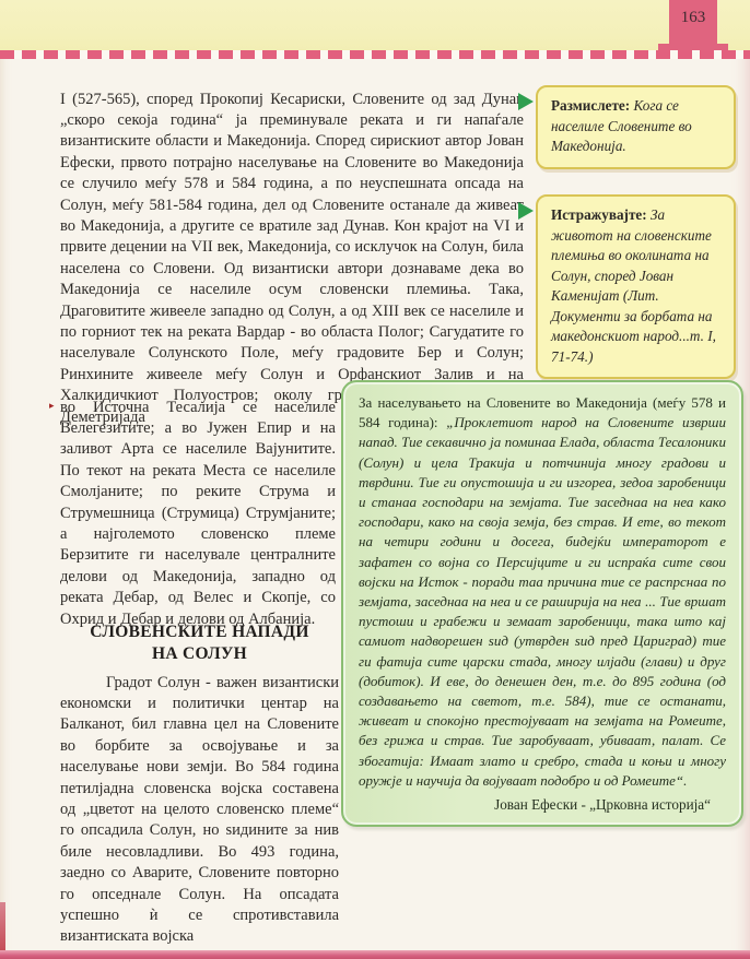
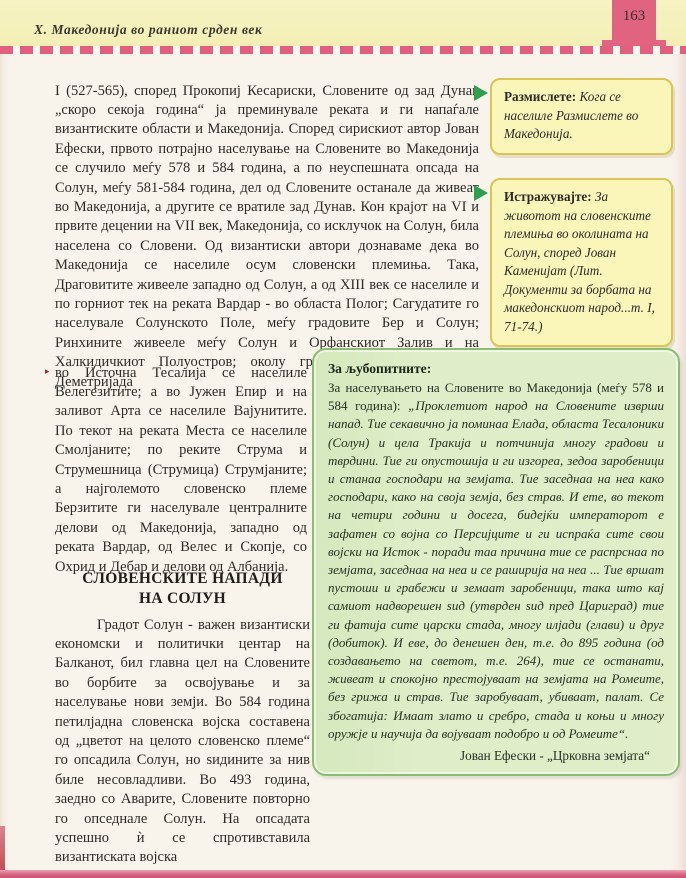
+ X. Македонија во раниот срден век
  163
  I (527-565), според Прокопиј Кесариски, Словените од зад Дунав „скоро секоја година“ ја преминувале реката и ги напаѓале византиските области и Македонија. Според сирискиот автор Јован Ефески, првото потрајно населување на Словените во Македонија се случило меѓу 578 и 584 година, а по неуспешната опсада на Солун, меѓу 581-584 година, дел од Словените останале да живеат во Македонија, а другите се вратиле зад Дунав. Кон крајот на VI и првите децении на VII век, Македонија, со исклучок на Солун, била населена со Словени. Од византиски автори дознаваме дека во Македонија се населиле осум словенски племиња. Така, Драговитите живееле западно од Солун, а од XIII век се населиле и по горниот тек на реката Вардар - во областа Полог; Сагудатите го населувале Солунското Поле, меѓу градовите Бер и Солун; Ринхините живееле меѓу Солун и Орфанскиот Залив и на Халкидичкиот Полуостров; околу гр Деметријада
  ▸
- во Источна Тесалија се населиле Велегезитите; а во Јужен Епир и на заливот Арта се населиле Вајунитите. По текот на реката Места се населиле Смолјаните; по реките Струма и Струмешница (Струмица) Струмјаните; а најголемото словенско племе Берзитите ги населувале централните делови од Македонија, западно од реката Дебар, од Велес и Скопје, со Охрид и Дебар и делови од Албанија.
+ во Источна Тесалија се населиле Велегезитите; а во Јужен Епир и на заливот Арта се населиле Вајунитите. По текот на реката Места се населиле Смолјаните; по реките Струма и Струмешница (Струмица) Струмјаните; а најголемото словенско племе Берзитите ги населувале централните делови од Македонија, западно од реката Вардар, од Велес и Скопје, со Охрид и Дебар и делови од Албанија.
  СЛОВЕНСКИТЕ НАПАДИ
  НА СОЛУН
  Градот Солун - важен византиски економски и политички центар на Балканот, бил главна цел на Словените во борбите за освојување и за населување нови земји. Во 584 година петилјадна словенска војска составена од „цветот на целото словенско племе“ го опсадила Солун, но ѕидините за нив биле несовладливи. Во 493 година, заедно со Аварите, Словените повторно го опседнале Солун. На опсадата успешно ѝ се спротивставила византиската војска
- Размислете: Кога се населиле Словените во Македонија.
+ Размислете: Кога се населиле Размислете во Македонија.
  Истражувајте: За животот на словенските племиња во околината на Солун, според Јован Каменијат (Лит. Документи за борбата на македонскиот народ...т. I, 71-74.)
+ За љубопитните:
- За населувањето на Словените во Македонија (меѓу 578 и 584 година): „Проклетиот народ на Словените изврши напад. Тие секавично ја поминаа Елада, областа Тесалоники (Солун) и цела Тракија и потчинија многу градови и тврдини. Тие ги опустошија и ги изгореа, зедоа заробеници и станаа господари на земјата. Тие заседнаа на неа како господари, како на своја земја, без страв. И ете, во текот на четири години и досега, бидејќи императорот е зафатен со војна со Персијците и ги испраќа сите свои војски на Исток - поради таа причина тие се распрснаа по земјата, заседнаа на неа и се раширија на неа ... Тие вршат пустоши и грабежи и земаат заробеници, така што кај самиот надворешен ѕид (утврден ѕид пред Цариград) тие ги фатија сите царски стада, многу илјади (глави) и друг (добиток). И еве, до денешен ден, т.е. до 895 година (од создавањето на светот, т.е. 584), тие се останати, живеат и спокојно престојуваат на земјата на Ромеите, без грижа и страв. Тие заробуваат, убиваат, палат. Се збогатија: Имаат злато и сребро, стада и коњи и многу оружје и научија да војуваат подобро и од Ромеите“.
+ За населувањето на Словените во Македонија (меѓу 578 и 584 година): „Проклетиот народ на Словените изврши напад. Тие секавично ја поминаа Елада, областа Тесалоники (Солун) и цела Тракија и потчинија многу градови и тврдини. Тие ги опустошија и ги изгореа, зедоа заробеници и станаа господари на земјата. Тие заседнаа на неа како господари, како на своја земја, без страв. И ете, во текот на четири години и досега, бидејќи императорот е зафатен со војна со Персијците и ги испраќа сите свои војски на Исток - поради таа причина тие се распрснаа по земјата, заседнаа на неа и се раширија на неа ... Тие вршат пустоши и грабежи и земаат заробеници, така што кај самиот надворешен ѕид (утврден ѕид пред Цариград) тие ги фатија сите царски стада, многу илјади (глави) и друг (добиток). И еве, до денешен ден, т.е. до 895 година (од создавањето на светот, т.е. 264), тие се останати, живеат и спокојно престојуваат на земјата на Ромеите, без грижа и страв. Тие заробуваат, убиваат, палат. Се збогатија: Имаат злато и сребро, стада и коњи и многу оружје и научија да војуваат подобро и од Ромеите“.
- Јован Ефески - „Црковна историја“
+ Јован Ефески - „Црковна земјата“
